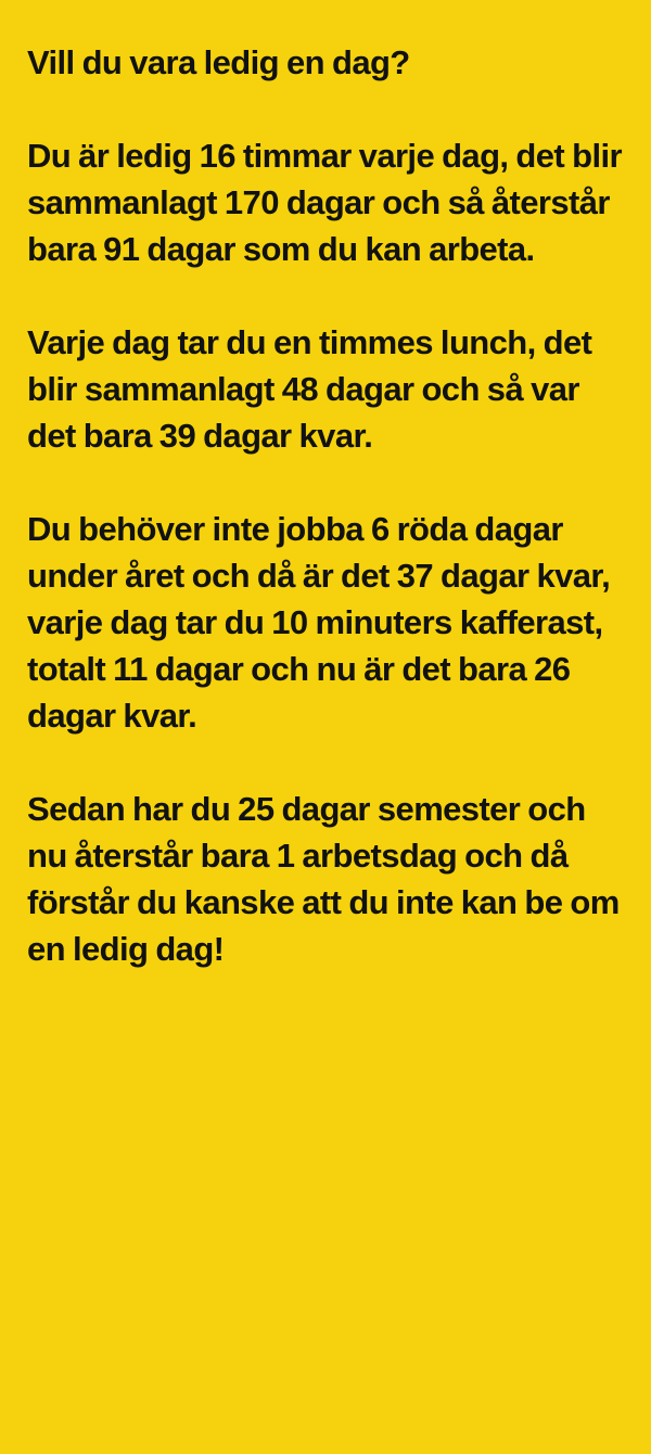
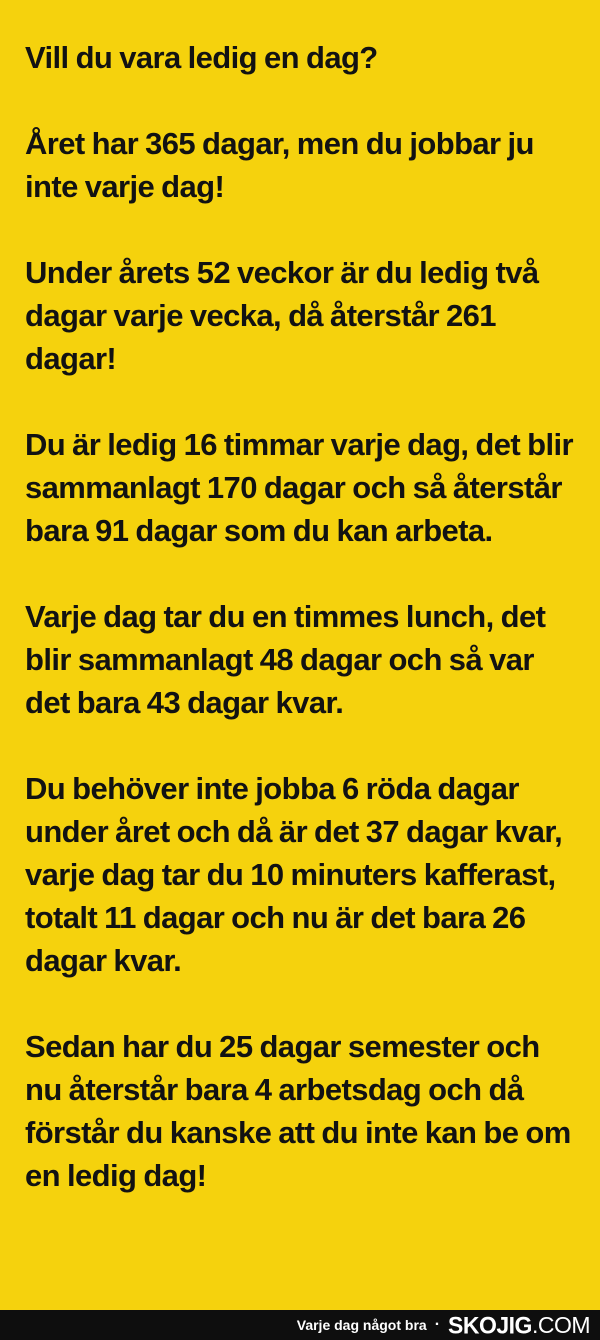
  Vill du vara ledig en dag?
+ Året har 365 dagar, men du jobbar ju inte varje dag!
+ Under årets 52 veckor är du ledig två dagar varje vecka, då återstår 261 dagar!
  Du är ledig 16 timmar varje dag, det blir sammanlagt 170 dagar och så återstår bara 91 dagar som du kan arbeta.
- Varje dag tar du en timmes lunch, det blir sammanlagt 48 dagar och så var det bara 39 dagar kvar.
+ Varje dag tar du en timmes lunch, det blir sammanlagt 48 dagar och så var det bara 43 dagar kvar.
  Du behöver inte jobba 6 röda dagar under året och då är det 37 dagar kvar, varje dag tar du 10 minuters kafferast, totalt 11 dagar och nu är det bara 26 dagar kvar.
- Sedan har du 25 dagar semester och nu återstår bara 1 arbetsdag och då förstår du kanske att du inte kan be om en ledig dag!
+ Sedan har du 25 dagar semester och nu återstår bara 4 arbetsdag och då förstår du kanske att du inte kan be om en ledig dag!
+ Varje dag något bra
+ ·
+ SKOJIG
+ .COM
